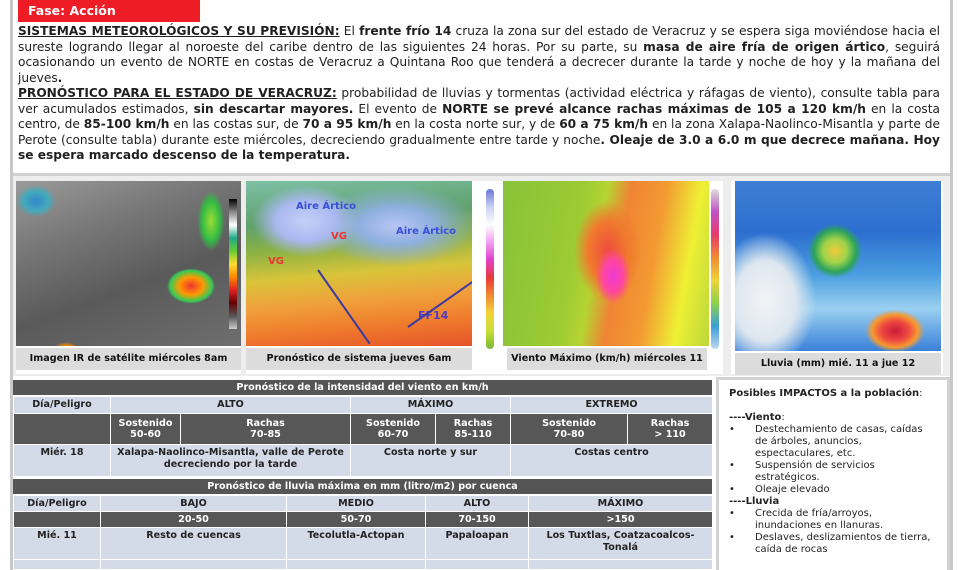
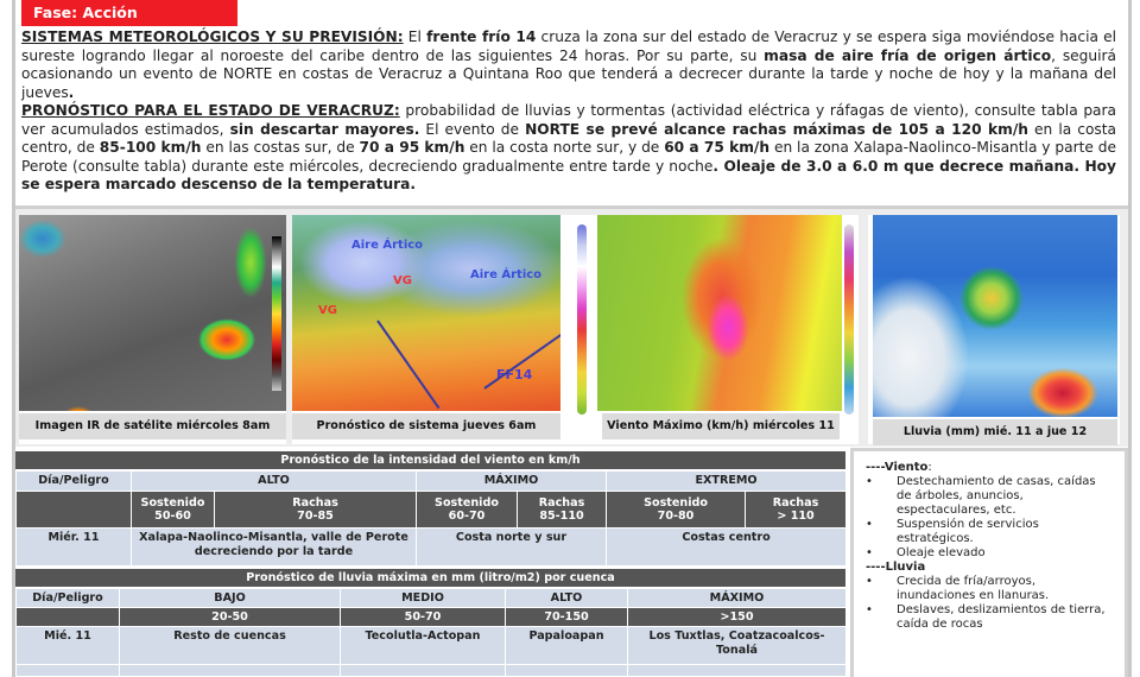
  Fase: Acción
  SISTEMAS METEOROLÓGICOS Y SU PREVISIÓN: El frente frío 14 cruza la zona sur del estado de Veracruz y se espera siga moviéndose hacia el sureste logrando llegar al noroeste del caribe dentro de las siguientes 24 horas. Por su parte, su masa de aire fría de origen ártico, seguirá ocasionando un evento de NORTE en costas de Veracruz a Quintana Roo que tenderá a decrecer durante la tarde y noche de hoy y la mañana del jueves.
  PRONÓSTICO PARA EL ESTADO DE VERACRUZ: probabilidad de lluvias y tormentas (actividad eléctrica y ráfagas de viento), consulte tabla para ver acumulados estimados, sin descartar mayores. El evento de NORTE se prevé alcance rachas máximas de 105 a 120 km/h en la costa centro, de 85-100 km/h en las costas sur, de 70 a 95 km/h en la costa norte sur, y de 60 a 75 km/h en la zona Xalapa-Naolinco-Misantla y parte de Perote (consulte tabla) durante este miércoles, decreciendo gradualmente entre tarde y noche. Oleaje de 3.0 a 6.0 m que decrece mañana. Hoy se espera marcado descenso de la temperatura.
  Imagen IR de satélite miércoles 8am
  Aire Ártico
  Aire Ártico
  VG
  VG
  F14
  Pronóstico de sistema jueves 6am
  Viento Máximo (km/h) miércoles 11
  Lluvia (mm) mié. 11 a jue 12
  Pronóstico de la intensidad del viento en km/h
  Día/Peligro	ALTO	MÁXIMO	EXTREMO
  	Sostenido50-60	Rachas70-85	Sostenido60-70	Rachas85-110	Sostenido70-80	Rachas> 110
- Miér. 18	Xalapa-Naolinco-Misantla, valle de Perote decreciendo por la tarde	Costa norte y sur	Costas centro
+ Miér. 11	Xalapa-Naolinco-Misantla, valle de Perote decreciendo por la tarde	Costa norte y sur	Costas centro
  Pronóstico de lluvia máxima en mm (litro/m2) por cuenca
  Día/Peligro	BAJO	MEDIO	ALTO	MÁXIMO
  	20-50	50-70	70-150	>150
  Mié. 11	Resto de cuencas	Tecolutla-Actopan	Papaloapan	Los Tuxtlas, Coatzacoalcos-Tonalá
- Posibles IMPACTOS a la población:
  ----Viento:
  Destechamiento de casas, caídas de árboles, anuncios, espectaculares, etc.
  Suspensión de servicios estratégicos.
  Oleaje elevado
  ----Lluvia
  Crecida de fría/arroyos, inundaciones en llanuras.
  Deslaves, deslizamientos de tierra, caída de rocas
